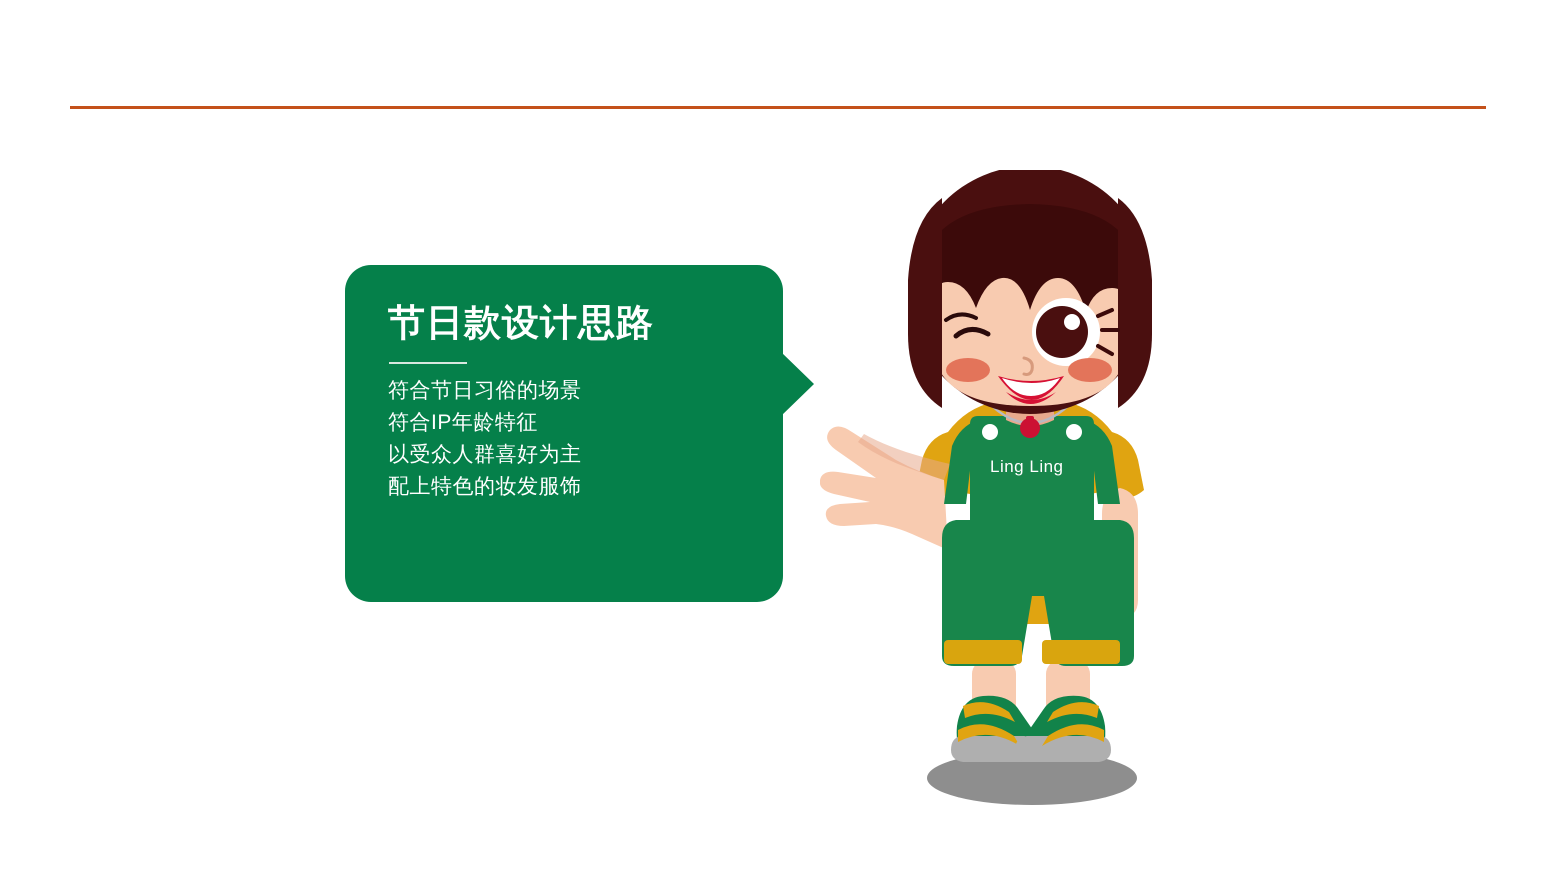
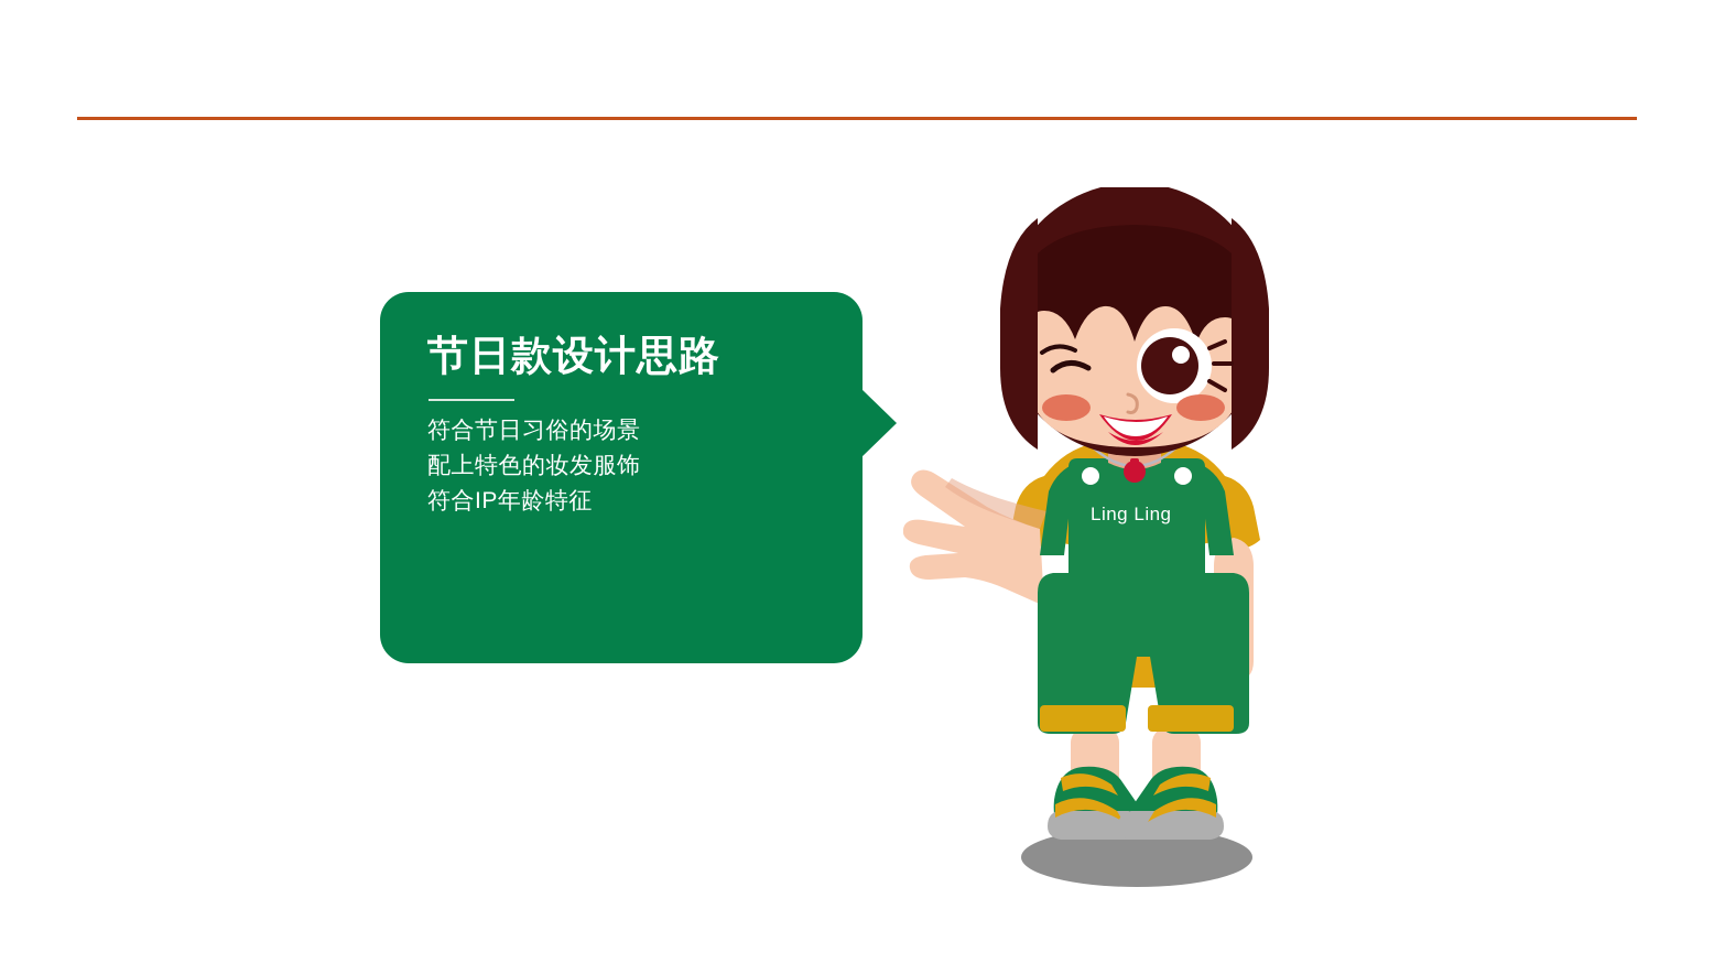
  节日款设计思路
  符合节日习俗的场景
- 符合IP年龄特征
+ 配上特色的妆发服饰
- 以受众人群喜好为主
- 配上特色的妆发服饰
+ 符合IP年龄特征
  Ling Ling
